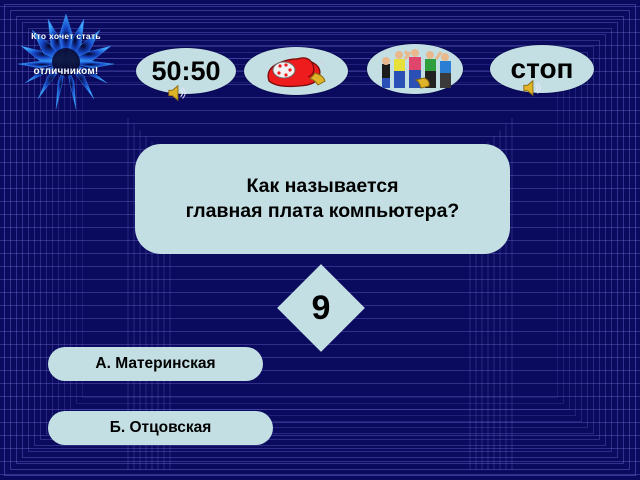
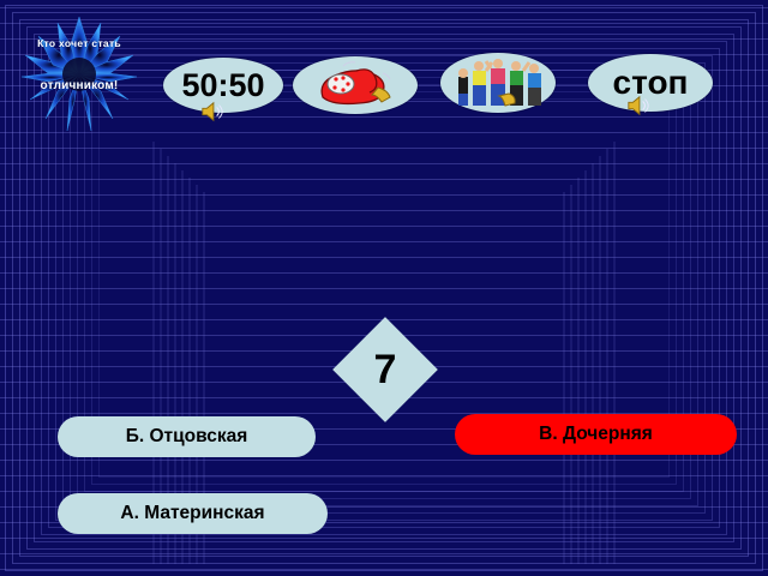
  Кто хочет стать
  отличником!
  50:50
  стоп
- Как называется
- главная плата компьютера?
- 9
+ 7
- А. Материнская
+ Б. Отцовская
+ В. Дочерняя
- Б. Отцовская
+ А. Материнская
